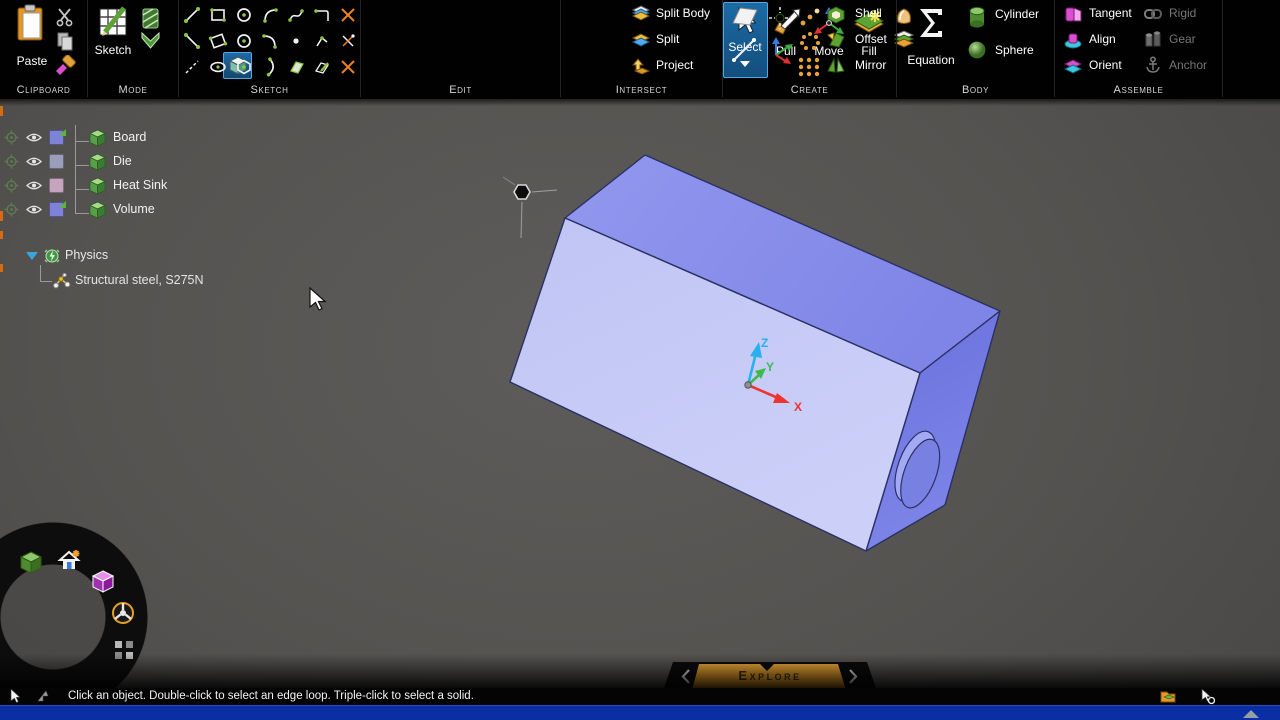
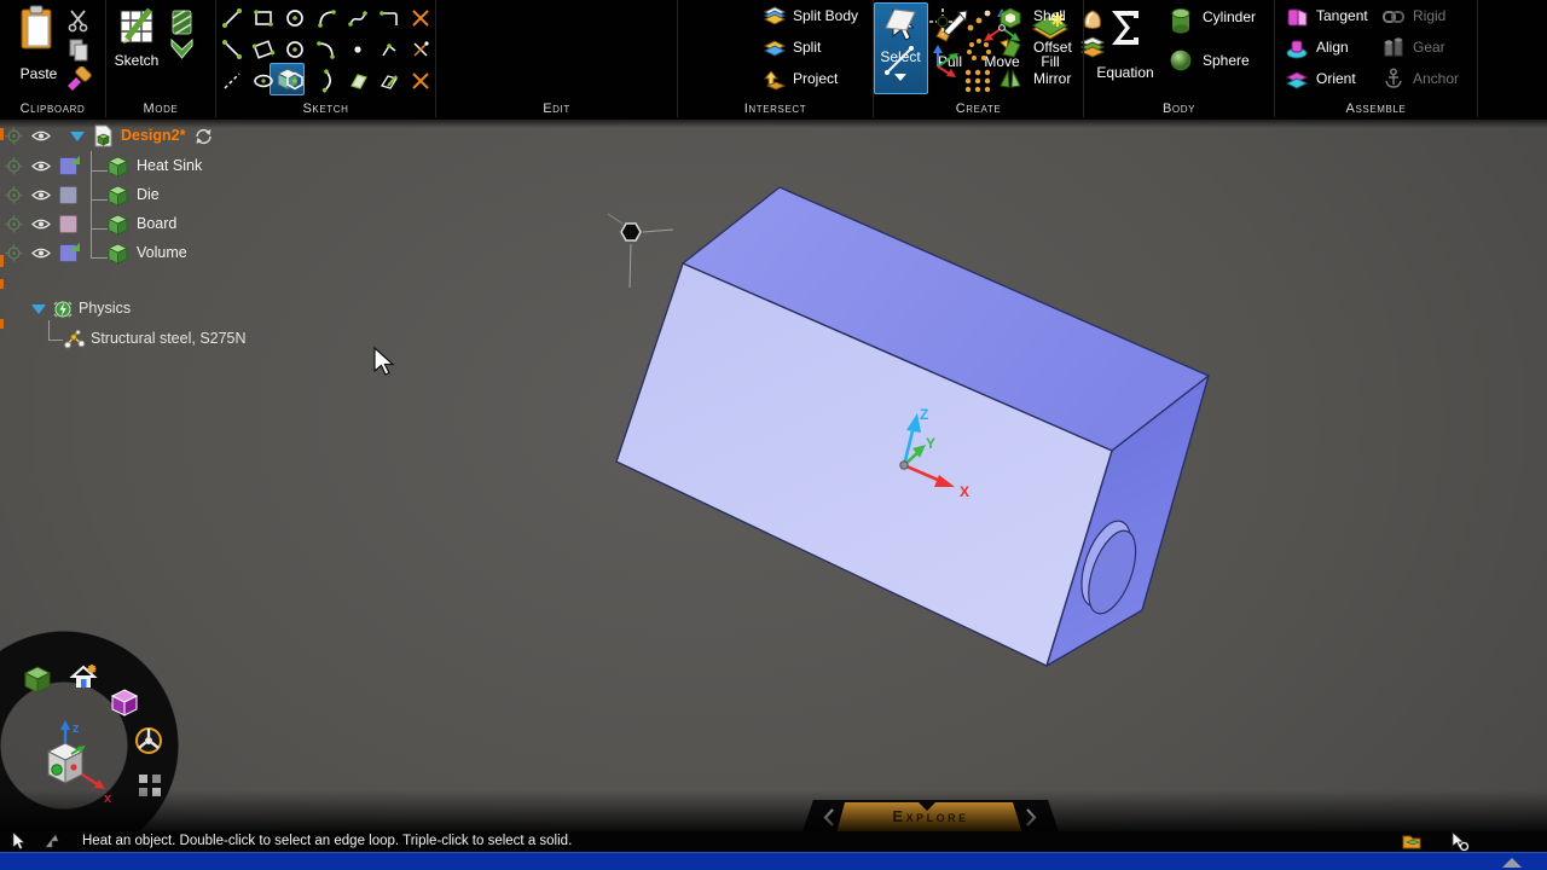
  Paste
  Clipboard
  Sketch
  Mode
  Sketch
  Select
  Pull
  Move
  Fill
  Edit
  Split Body
  Split
  Project
  Intersect
  Shell
  Offset
  Mirror
  Create
  Equation
  Cylinder
  Sphere
  Body
  Tangent
  Align
  Orient
  Rigid
  Gear
  Anchor
  Assemble
  Z
  Y
  X
+ Design2*
- Board
+ Heat Sink
  Die
- Heat Sink
+ Board
  Volume
  Physics
  Structural steel, S275N
+ z
- Click an object. Double-click to select an edge loop. Triple-click to select a solid.
+ Heat an object. Double-click to select an edge loop. Triple-click to select a solid.
